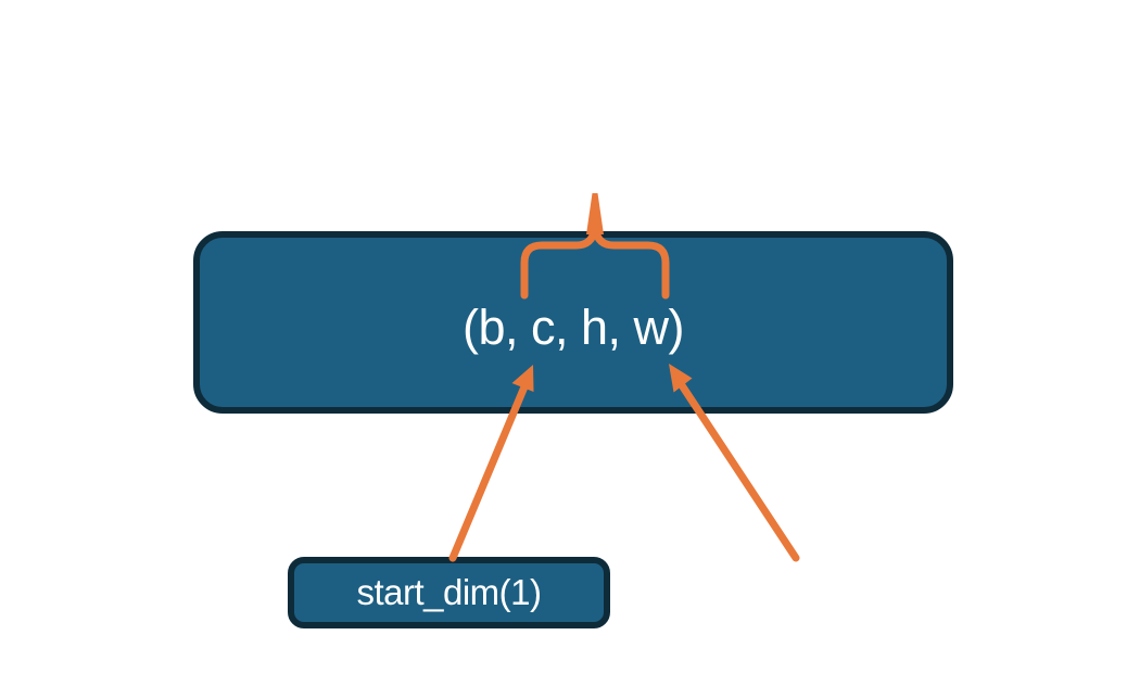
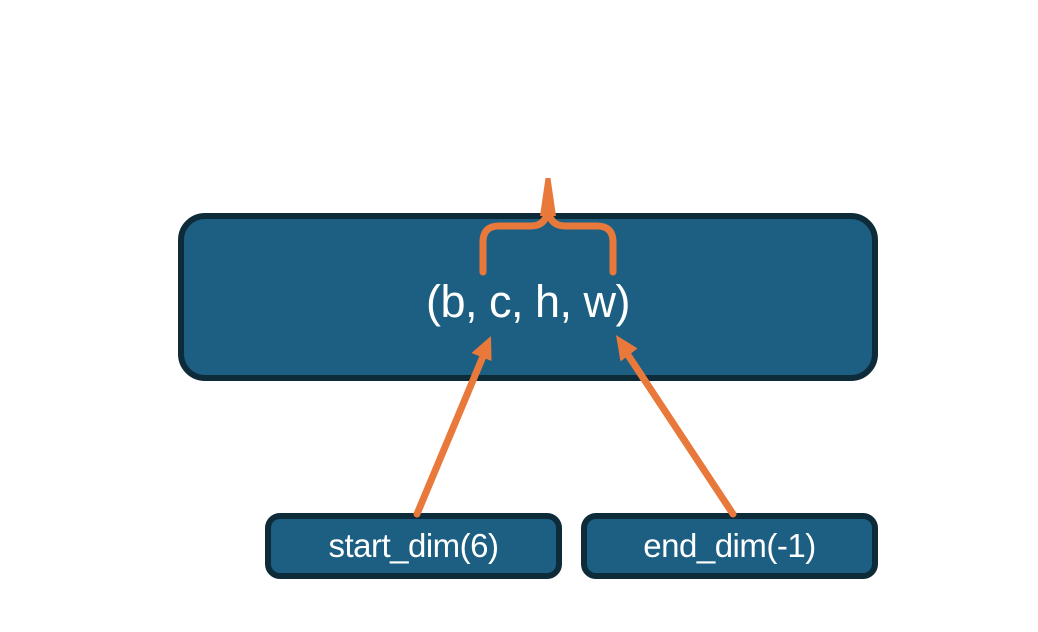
  (b, c, h, w)
- start_dim(1)
+ start_dim(6)
+ end_dim(-1)
